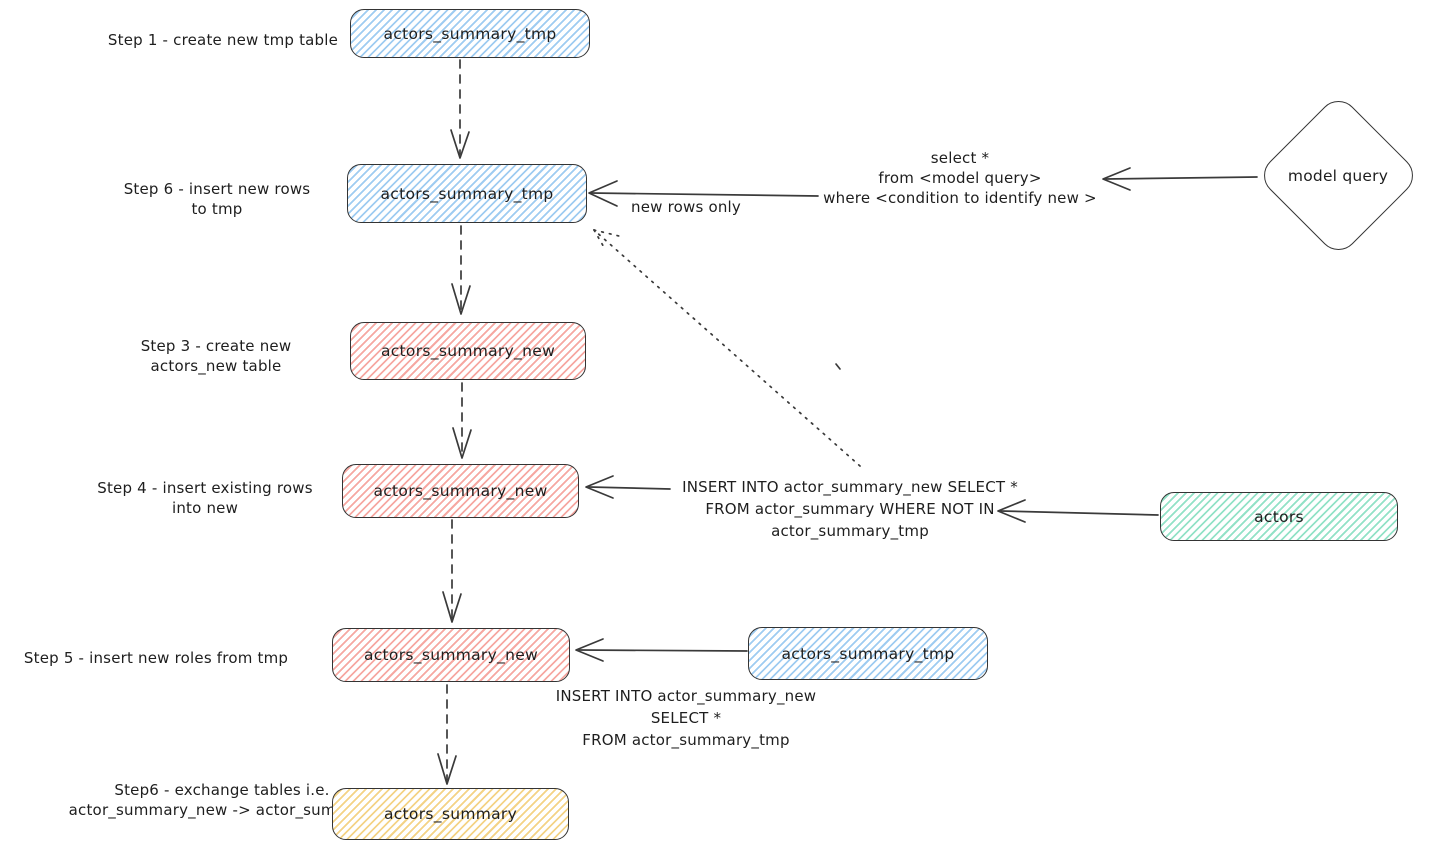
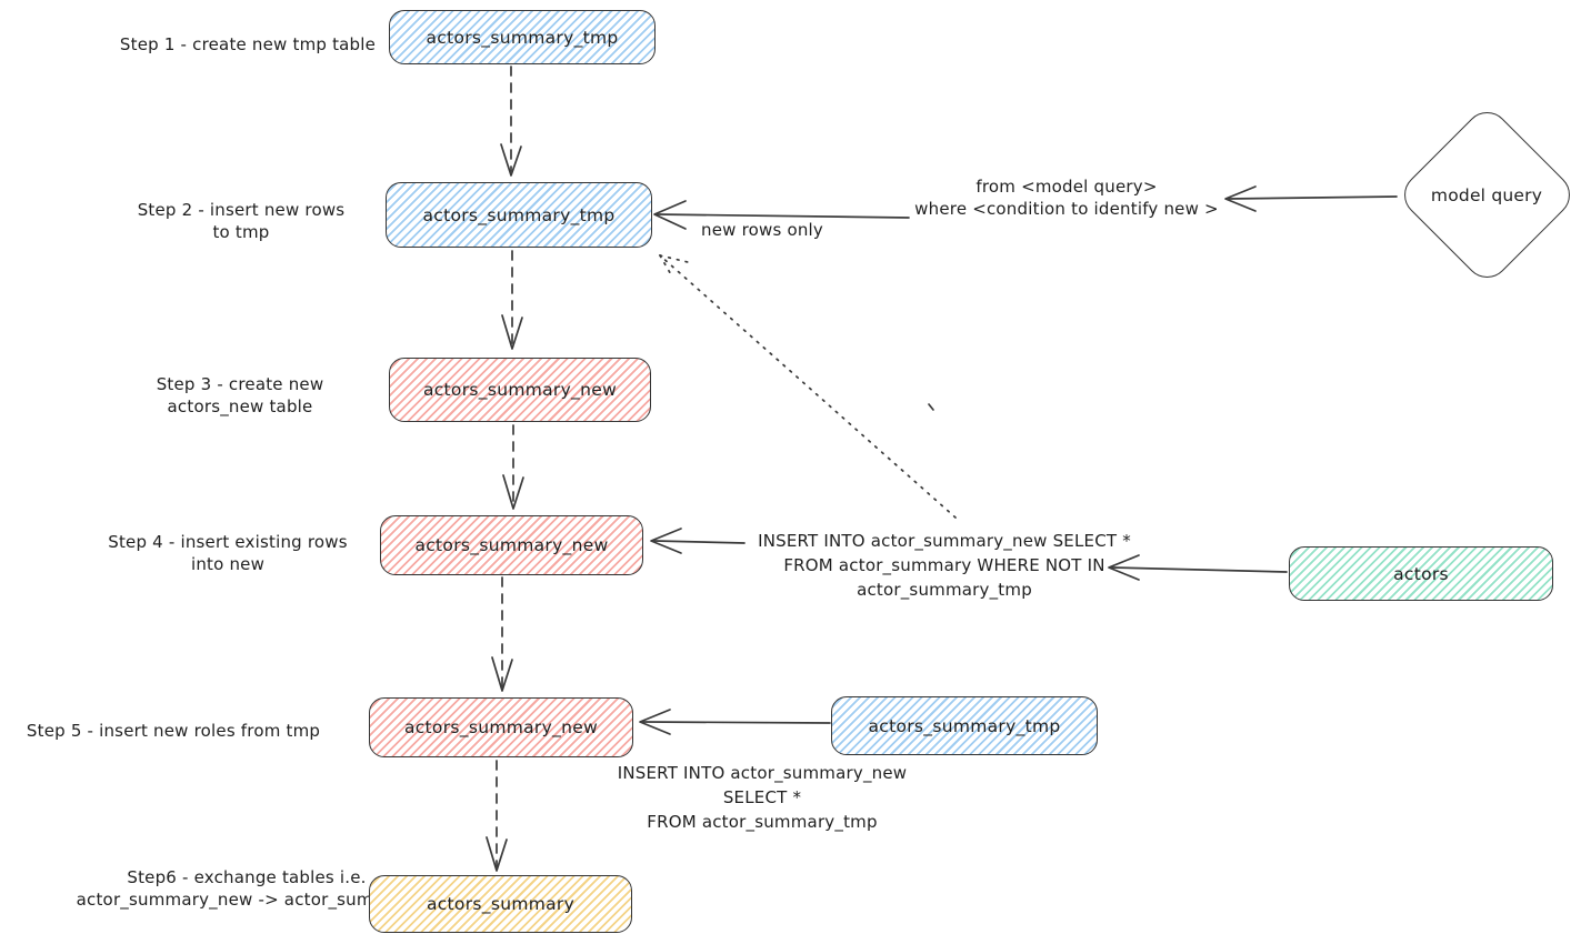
  Step 1 - create new tmp table
- Step 6 - insert new rows
+ Step 2 - insert new rows
  to tmp
  Step 3 - create new
  actors_new table
  Step 4 - insert existing rows
  into new
  Step 5 - insert new roles from tmp
  Step6 - exchange tables i.e.
  actor_summary_new -> actor_sum
  actors_summary_tmp
  actors_summary_tmp
  actors_summary_new
  actors_summary_new
  actors_summary_new
  actors_summary_tmp
  actors
  actors_summary
  model query
  new rows only
- select *
  from <model query>
  where <condition to identify new >
  INSERT INTO actor_summary_new SELECT *
  FROM actor_summary WHERE NOT IN
  actor_summary_tmp
  INSERT INTO actor_summary_new
  SELECT *
  FROM actor_summary_tmp
